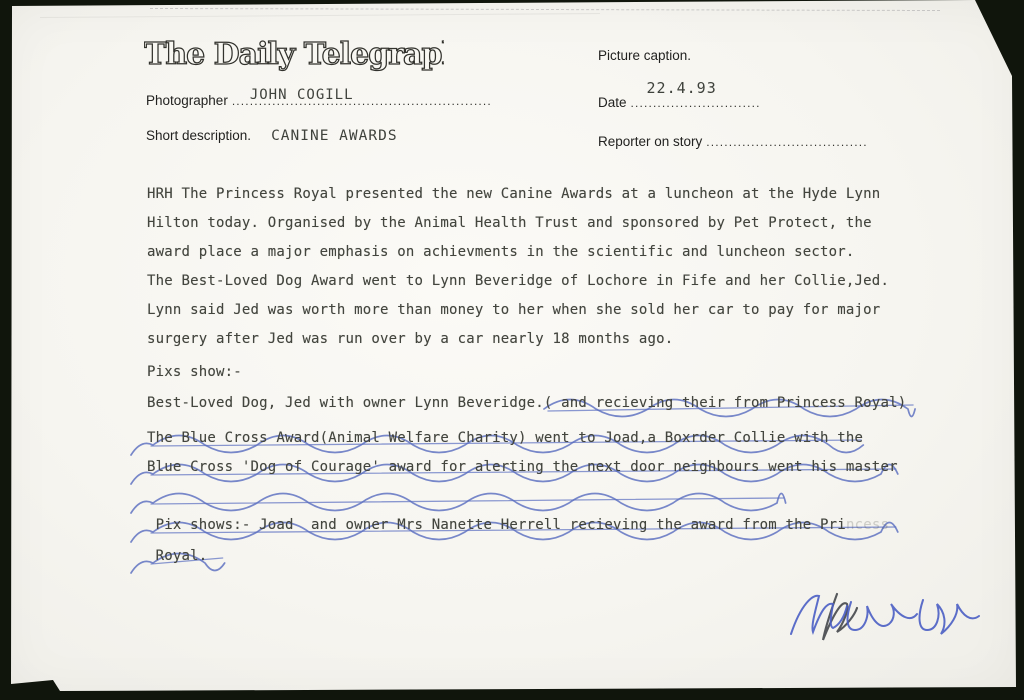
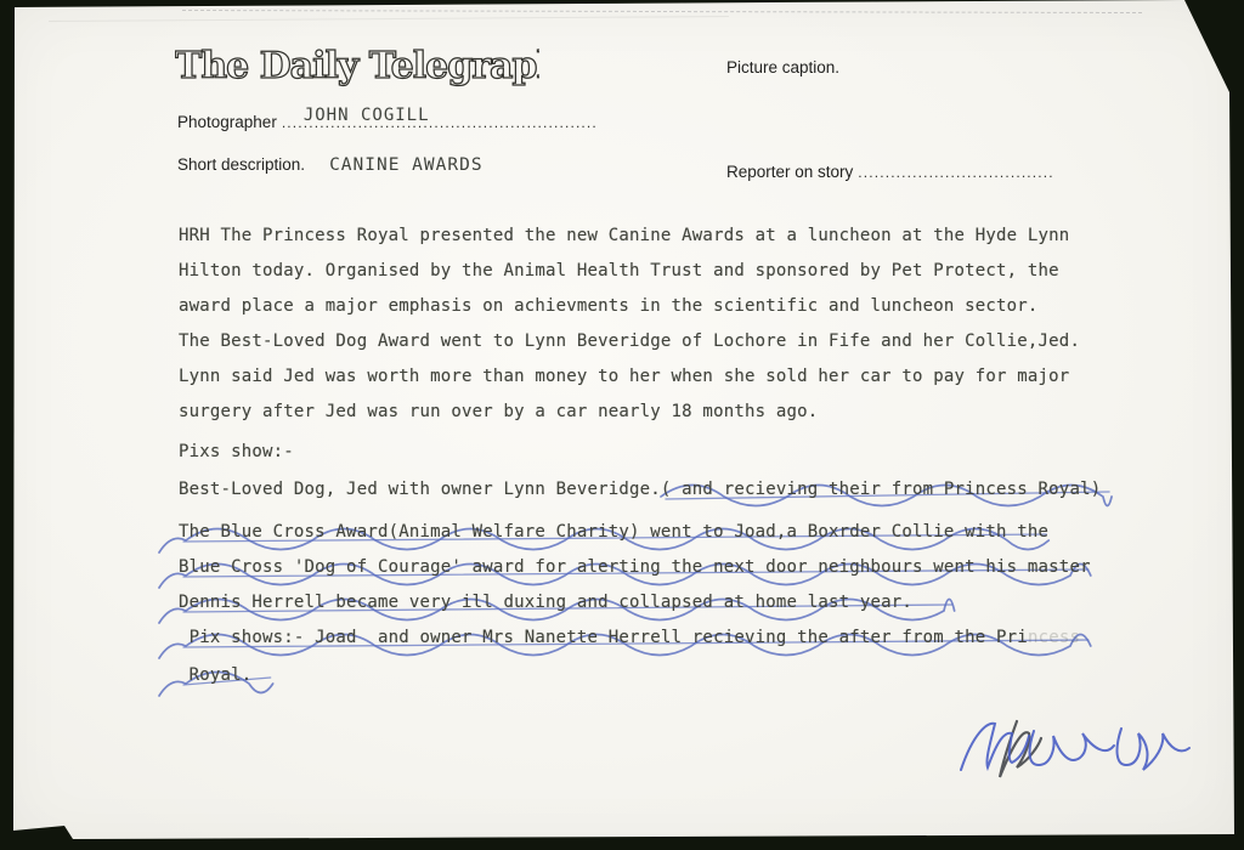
  The Daily Telegrap
  Photographer
  ..........................................................
  JOHN COGILL
  Short description.
  CANINE AWARDS
  Picture caption.
- Date
- .............................
- 22.4.93
  Reporter on story
  ....................................
  HRH The Princess Royal presented the new Canine Awards at a luncheon at the Hyde Lynn
  Hilton today. Organised by the Animal Health Trust and sponsored by Pet Protect, the
  award place a major emphasis on achievments in the scientific and luncheon sector.
  The Best-Loved Dog Award went to Lynn Beveridge of Lochore in Fife and her Collie,Jed.
  Lynn said Jed was worth more than money to her when she sold her car to pay for major
  surgery after Jed was run over by a car nearly 18 months ago.
  Pixs show:-
  Best-Loved Dog, Jed with owner Lynn Beveridge.( and recieving their from Princess Royal)
  The Blue Cross Award(Animal Welfare Charity) went to Joad,a Boxrder Collie with the
  Blue Cross 'Dog of Courage' award for alerting the next door neighbours went his master
+ Dennis Herrell became very ill duxing and collapsed at home last year.
- Pix shows:- Joad and owner Mrs Nanette Herrell recieving the award from the Princess
+ Pix shows:- Joad and owner Mrs Nanette Herrell recieving the after from the Princess
  Royal.
